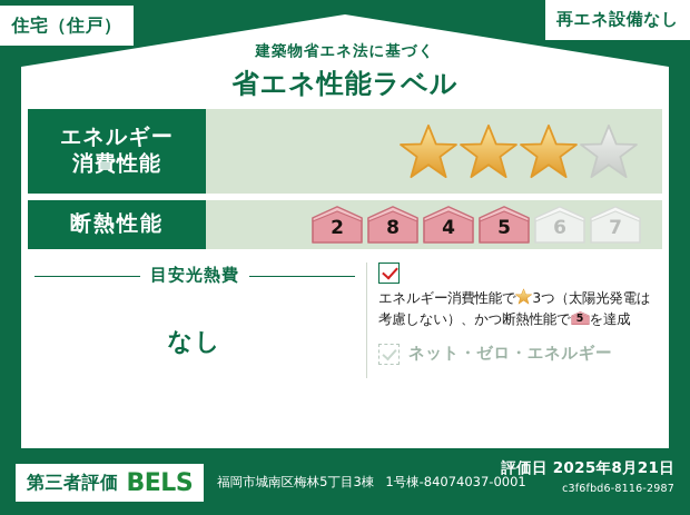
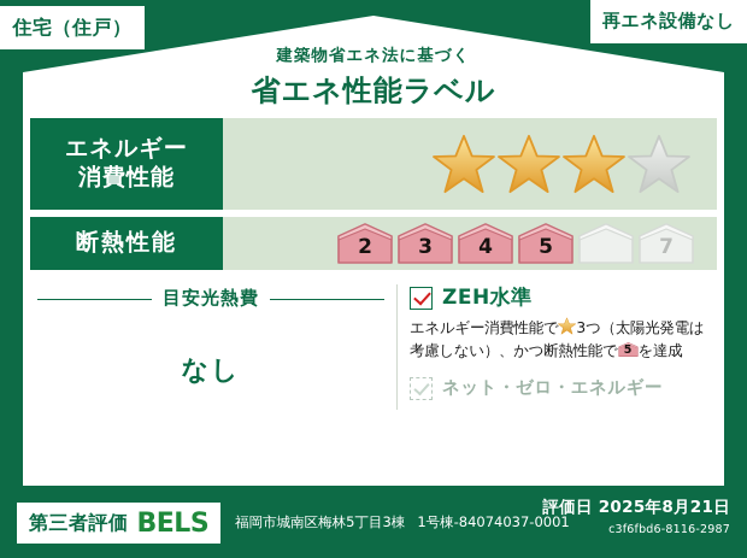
  住宅（住戸）
  再エネ設備なし
  建築物省エネ法に基づく
  省エネ性能ラベル
  エネルギー
  消費性能
  断熱性能
  2
- 8
+ 3
  4
  5
- 6
  7
  目安光熱費
  なし
+ ZEH水準
  エネルギー消費性能で 3つ（太陽光発電は考慮しない）、かつ断熱性能で
  5
  を達成
  ネット・ゼロ・エネルギー
  第三者評価
  BELS
  福岡市城南区梅林5丁目3棟 1号棟-84074037-0001
  評価日 2025年8月21日
  c3f6fbd6-8116-2987
